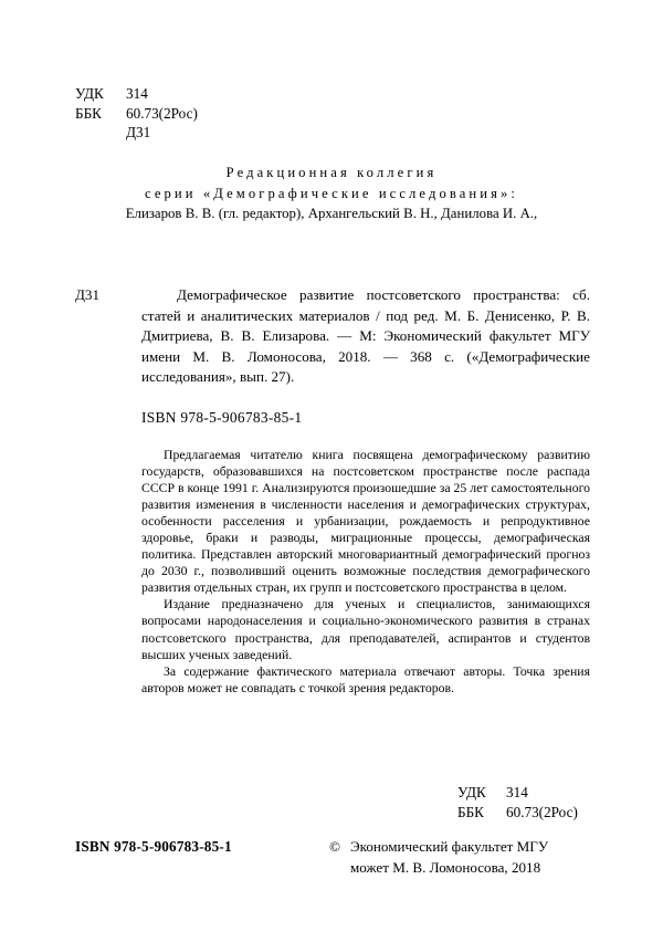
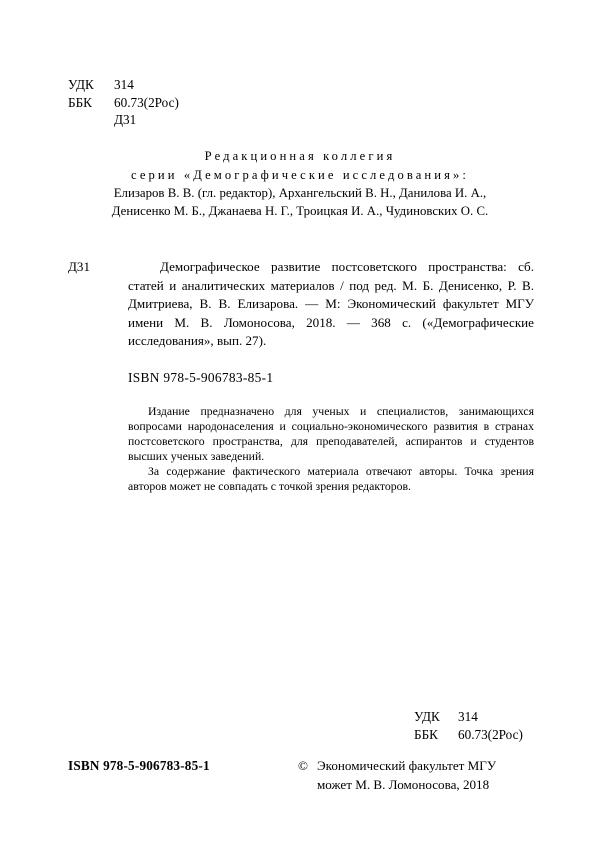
  УДК
  314
  ББК
  60.73(2Рос)
  Д31
  Редакционная коллегия
  серии «Демографические исследования»:
  Елизаров В. В. (гл. редактор), Архангельский В. Н., Данилова И. А.,
+ Денисенко М. Б., Джанаева Н. Г., Троицкая И. А., Чудиновских О. С.
  Д31
  Демографическое развитие постсоветского пространства: сб. статей и аналитических материалов / под ред. М. Б. Денисенко, Р. В. Дмитриева, В. В. Елизарова. — М: Экономический факультет МГУ имени М. В. Ломоносова, 2018. — 368 с. («Демографические исследования», вып. 27).
  ISBN 978-5-906783-85-1
- Предлагаемая читателю книга посвящена демографическому развитию государств, образовавшихся на постсоветском пространстве после распада СССР в конце 1991 г. Анализируются произошедшие за 25 лет самостоятельного развития изменения в численности населения и демографических структурах, особенности расселения и урбанизации, рождаемость и репродуктивное здоровье, браки и разводы, миграционные процессы, демографическая политика. Представлен авторский многовариантный демографический прогноз до 2030 г., позволивший оценить возможные последствия демографического развития отдельных стран, их групп и постсоветского пространства в целом.
  Издание предназначено для ученых и специалистов, занимающихся вопросами народонаселения и социально-экономического развития в странах постсоветского пространства, для преподавателей, аспирантов и студентов высших ученых заведений.
  За содержание фактического материала отвечают авторы. Точка зрения авторов может не совпадать с точкой зрения редакторов.
  УДК
  314
  ББК
  60.73(2Рос)
  ISBN 978-5-906783-85-1
  ©
  Экономический факультет МГУ
  может М. В. Ломоносова, 2018
